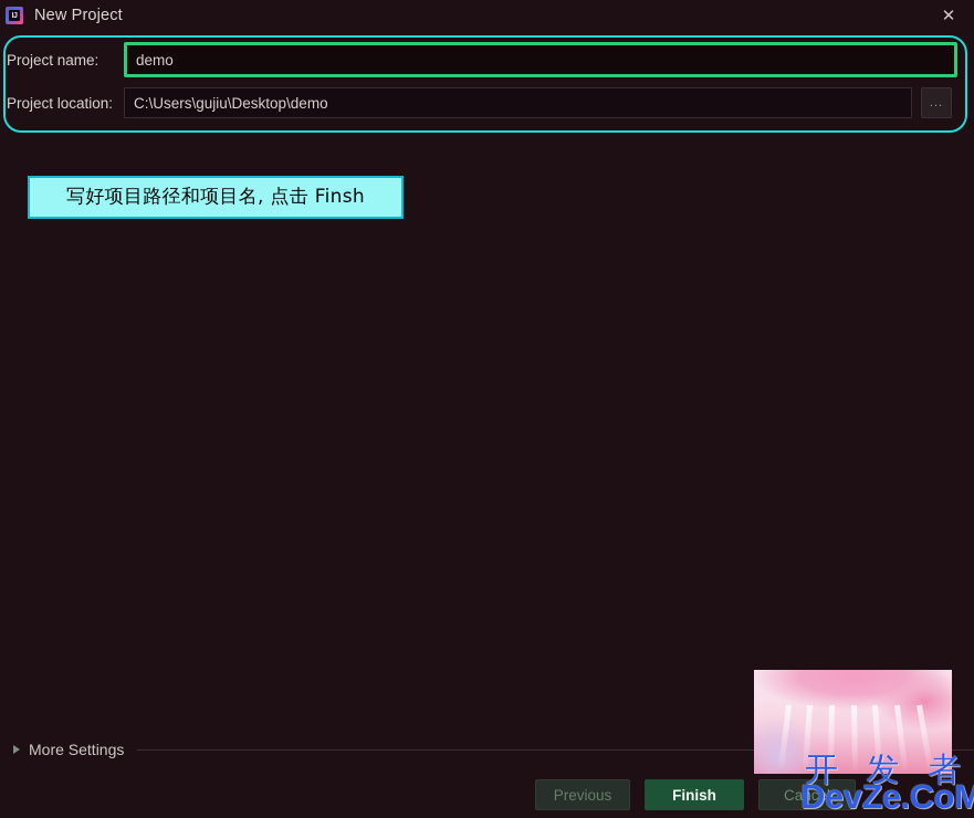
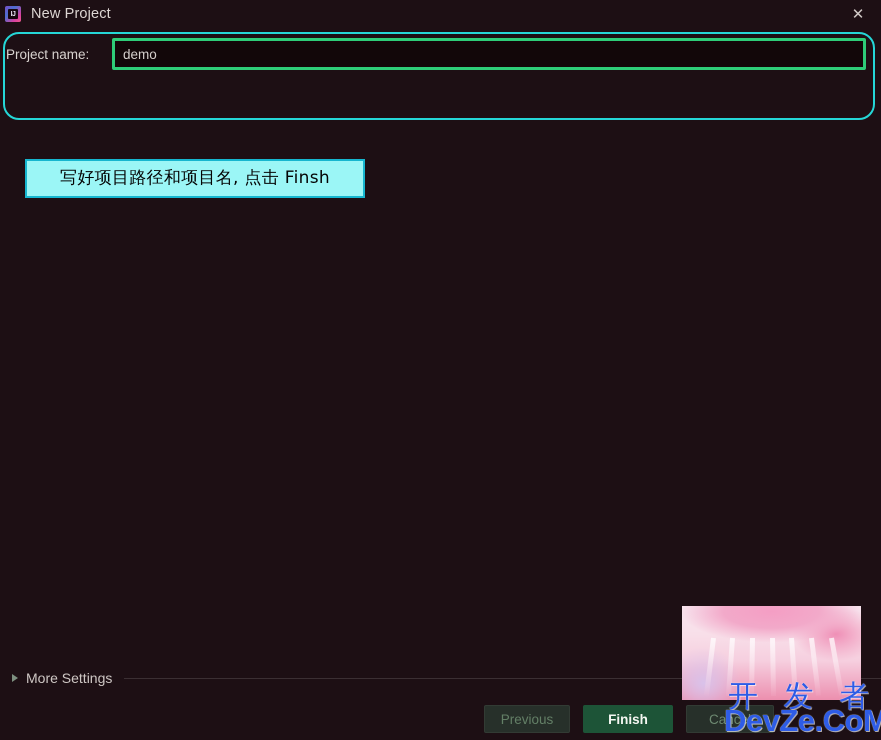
  New Project
  ✕
  Project name:
  demo
- Project location:
- C:\Users\gujiu\Desktop\demo
- ...
  写好项目路径和项目名, 点击 Finsh
  More Settings
  Previous
  Finish
  Cancel
  开 发 者
  DevZe.CoM
